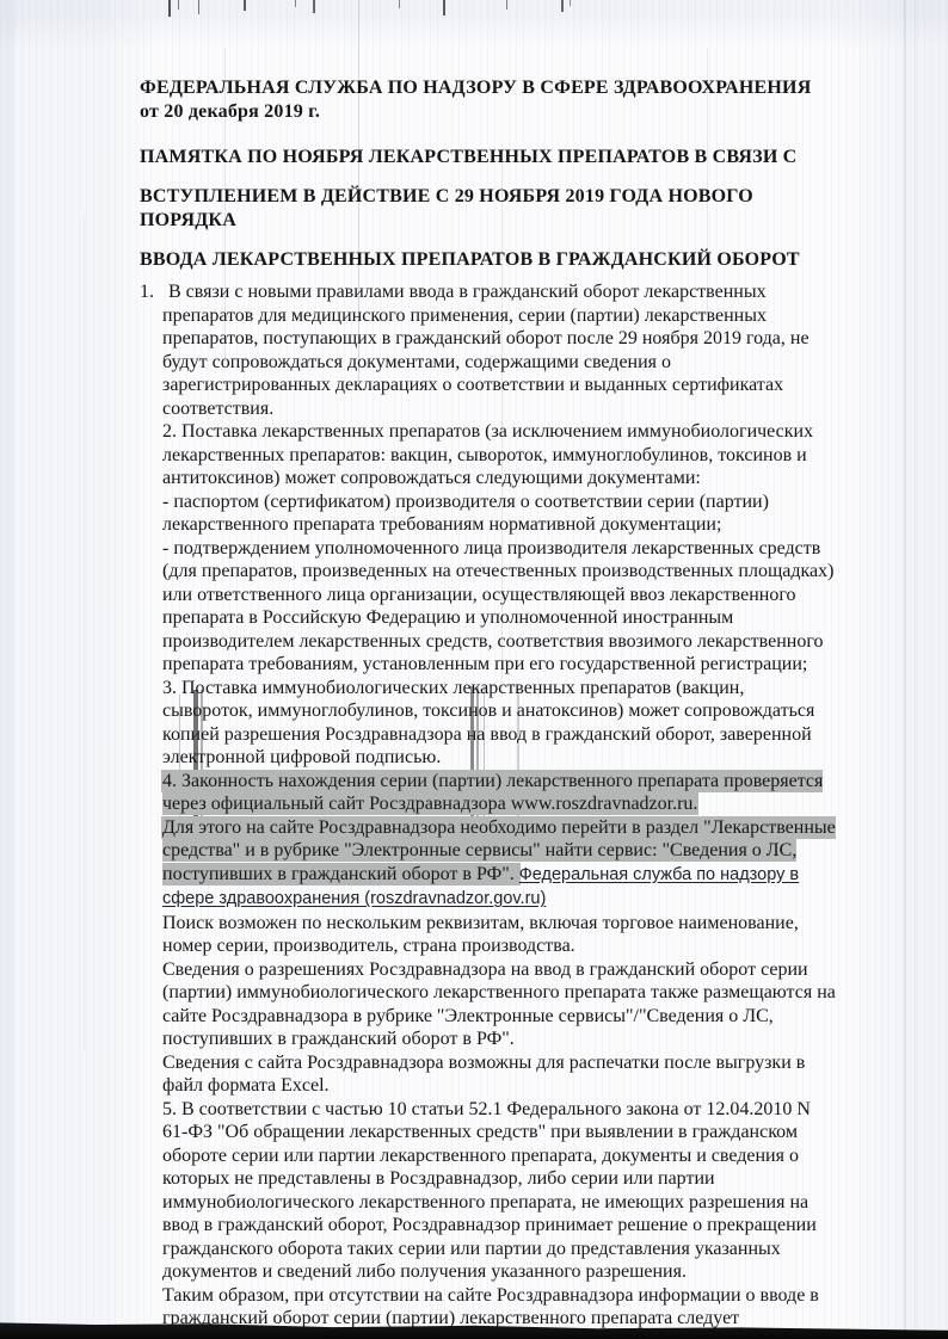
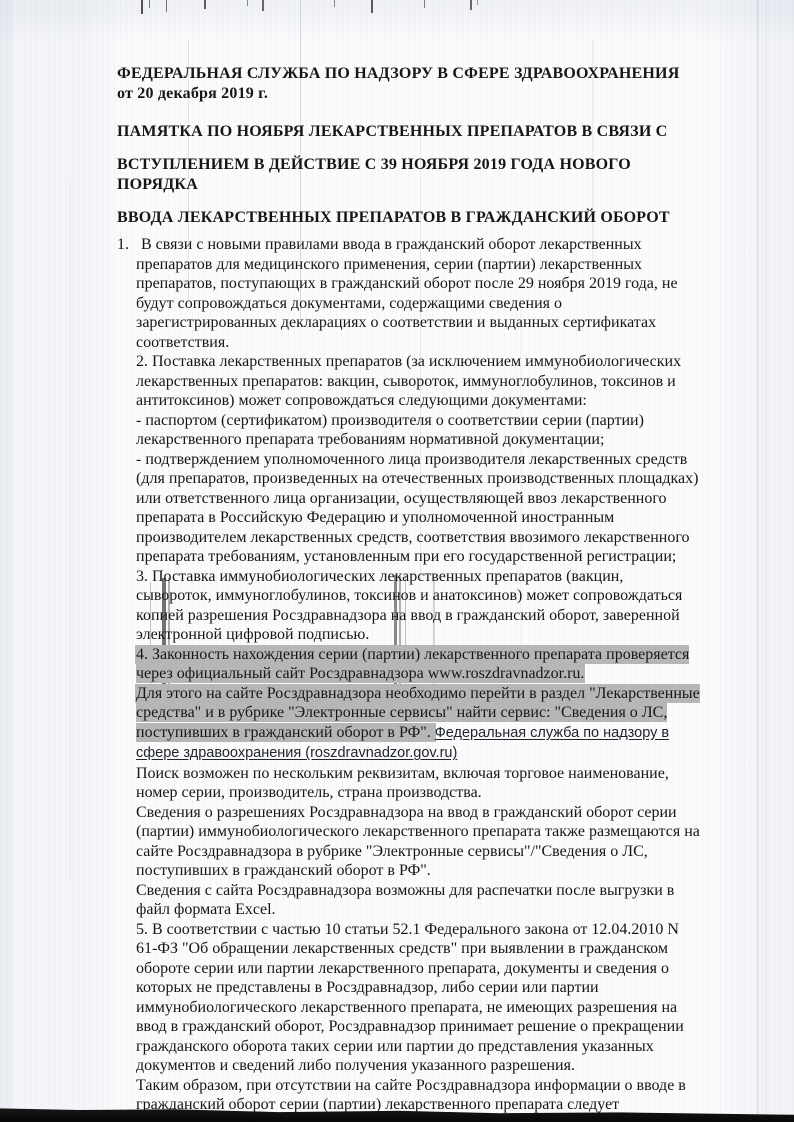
  ФЕДЕРАЛЬНАЯ СЛУЖБА ПО НАДЗОРУ В СФЕРЕ ЗДРАВООХРАНЕНИЯ
  от 20 декабря 2019 г.
  ПАМЯТКА ПО НОЯБРЯ ЛЕКАРСТВЕННЫХ ПРЕПАРАТОВ В СВЯЗИ С
- ВСТУПЛЕНИЕМ В ДЕЙСТВИЕ С 29 НОЯБРЯ 2019 ГОДА НОВОГО ПОРЯДКА
+ ВСТУПЛЕНИЕМ В ДЕЙСТВИЕ С 39 НОЯБРЯ 2019 ГОДА НОВОГО ПОРЯДКА
  ВВОДА ЛЕКАРСТВЕННЫХ ПРЕПАРАТОВ В ГРАЖДАНСКИЙ ОБОРОТ
  1.
  В связи с новыми правилами ввода в гражданский оборот лекарственных препаратов для медицинского применения, серии (партии) лекарственных препаратов, поступающих в гражданский оборот после 29 ноября 2019 года, не будут сопровождаться документами, содержащими сведения о зарегистрированных декларациях о соответствии и выданных сертификатах соответствия.
  2. Поставка лекарственных препаратов (за исключением иммунобиологических лекарственных препаратов: вакцин, сывороток, иммуноглобулинов, токсинов и антитоксинов) может сопровождаться следующими документами:
  - паспортом (сертификатом) производителя о соответствии серии (партии) лекарственного препарата требованиям нормативной документации;
  - подтверждением уполномоченного лица производителя лекарственных средств (для препаратов, произведенных на отечественных производственных площадках) или ответственного лица организации, осуществляющей ввоз лекарственного препарата в Российскую Федерацию и уполномоченной иностранным производителем лекарственных средств, соответствия ввозимого лекарственного препарата требованиям, установленным при его государственной регистрации;
  3. Поставка иммунобиологических лекарственных препаратов (вакцин, сывороток, иммуноглобулинов, токсинов и анатоксинов) может сопровождаться копией разрешения Росздравнадзора на ввод в гражданский оборот, заверенной электронной цифровой подписью.
  4. Законность нахождения серии (партии) лекарственного препарата проверяется через официальный сайт Росздравнадзора www.roszdravnadzor.ru.
  Для этого на сайте Росздравнадзора необходимо перейти в раздел "Лекарственные средства" и в рубрике "Электронные сервисы" найти сервис: "Сведения о ЛС, поступивших в гражданский оборот в РФ". Федеральная служба по надзору в сфере здравоохранения (roszdravnadzor.gov.ru)
  Поиск возможен по нескольким реквизитам, включая торговое наименование, номер серии, производитель, страна производства.
  Сведения о разрешениях Росздравнадзора на ввод в гражданский оборот серии (партии) иммунобиологического лекарственного препарата также размещаются на сайте Росздравнадзора в рубрике "Электронные сервисы"/"Сведения о ЛС, поступивших в гражданский оборот в РФ".
  Сведения с сайта Росздравнадзора возможны для распечатки после выгрузки в файл формата Excel.
  5. В соответствии с частью 10 статьи 52.1 Федерального закона от 12.04.2010 N 61-ФЗ "Об обращении лекарственных средств" при выявлении в гражданском обороте серии или партии лекарственного препарата, документы и сведения о которых не представлены в Росздравнадзор, либо серии или партии иммунобиологического лекарственного препарата, не имеющих разрешения на ввод в гражданский оборот, Росздравнадзор принимает решение о прекращении гражданского оборота таких серии или партии до представления указанных документов и сведений либо получения указанного разрешения.
  Таким образом, при отсутствии на сайте Росздравнадзора информации о вводе в гражданский оборот серии (партии) лекарственного препарата следует
